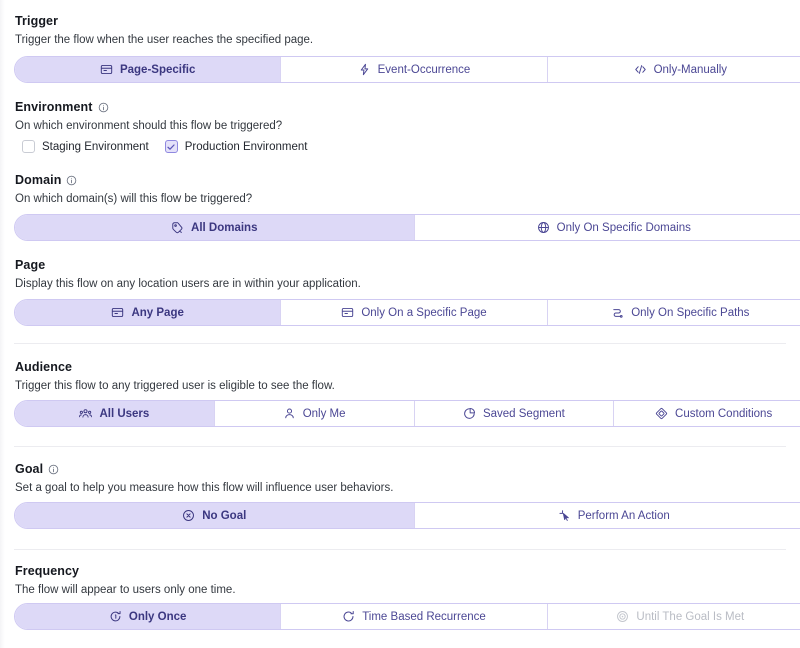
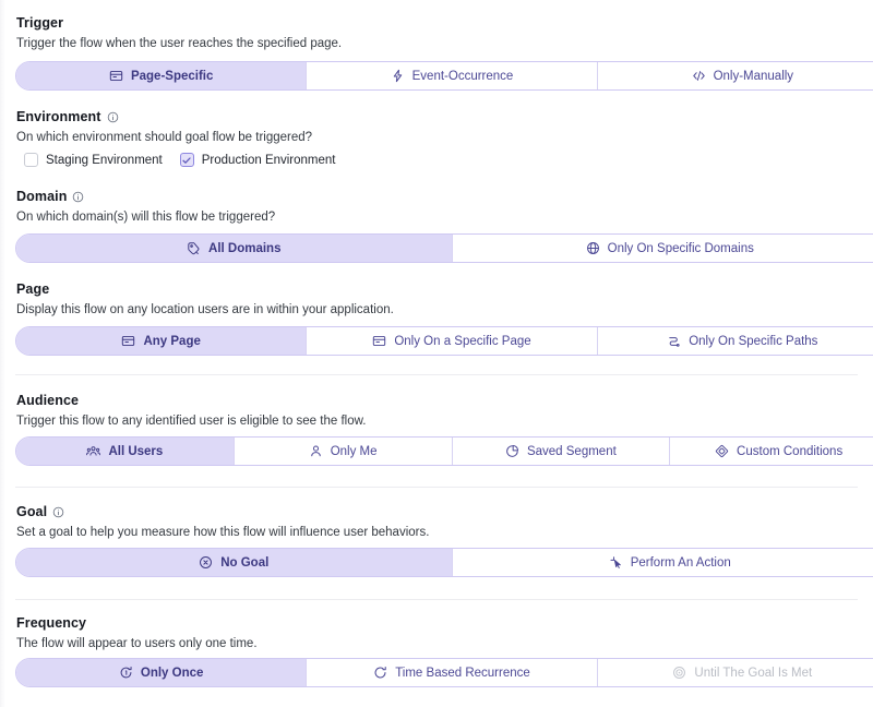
  Trigger
  Trigger the flow when the user reaches the specified page.
  Page-Specific
  Event-Occurrence
  Only-Manually
  Environment
- On which environment should this flow be triggered?
+ On which environment should goal flow be triggered?
  Staging Environment
  Production Environment
  Domain
  On which domain(s) will this flow be triggered?
  All Domains
  Only On Specific Domains
  Page
  Display this flow on any location users are in within your application.
  Any Page
  Only On a Specific Page
  Only On Specific Paths
  Audience
- Trigger this flow to any triggered user is eligible to see the flow.
+ Trigger this flow to any identified user is eligible to see the flow.
  All Users
  Only Me
  Saved Segment
  Custom Conditions
  Goal
  Set a goal to help you measure how this flow will influence user behaviors.
  No Goal
  Perform An Action
  Frequency
  The flow will appear to users only one time.
  Only Once
  Time Based Recurrence
  Until The Goal Is Met
